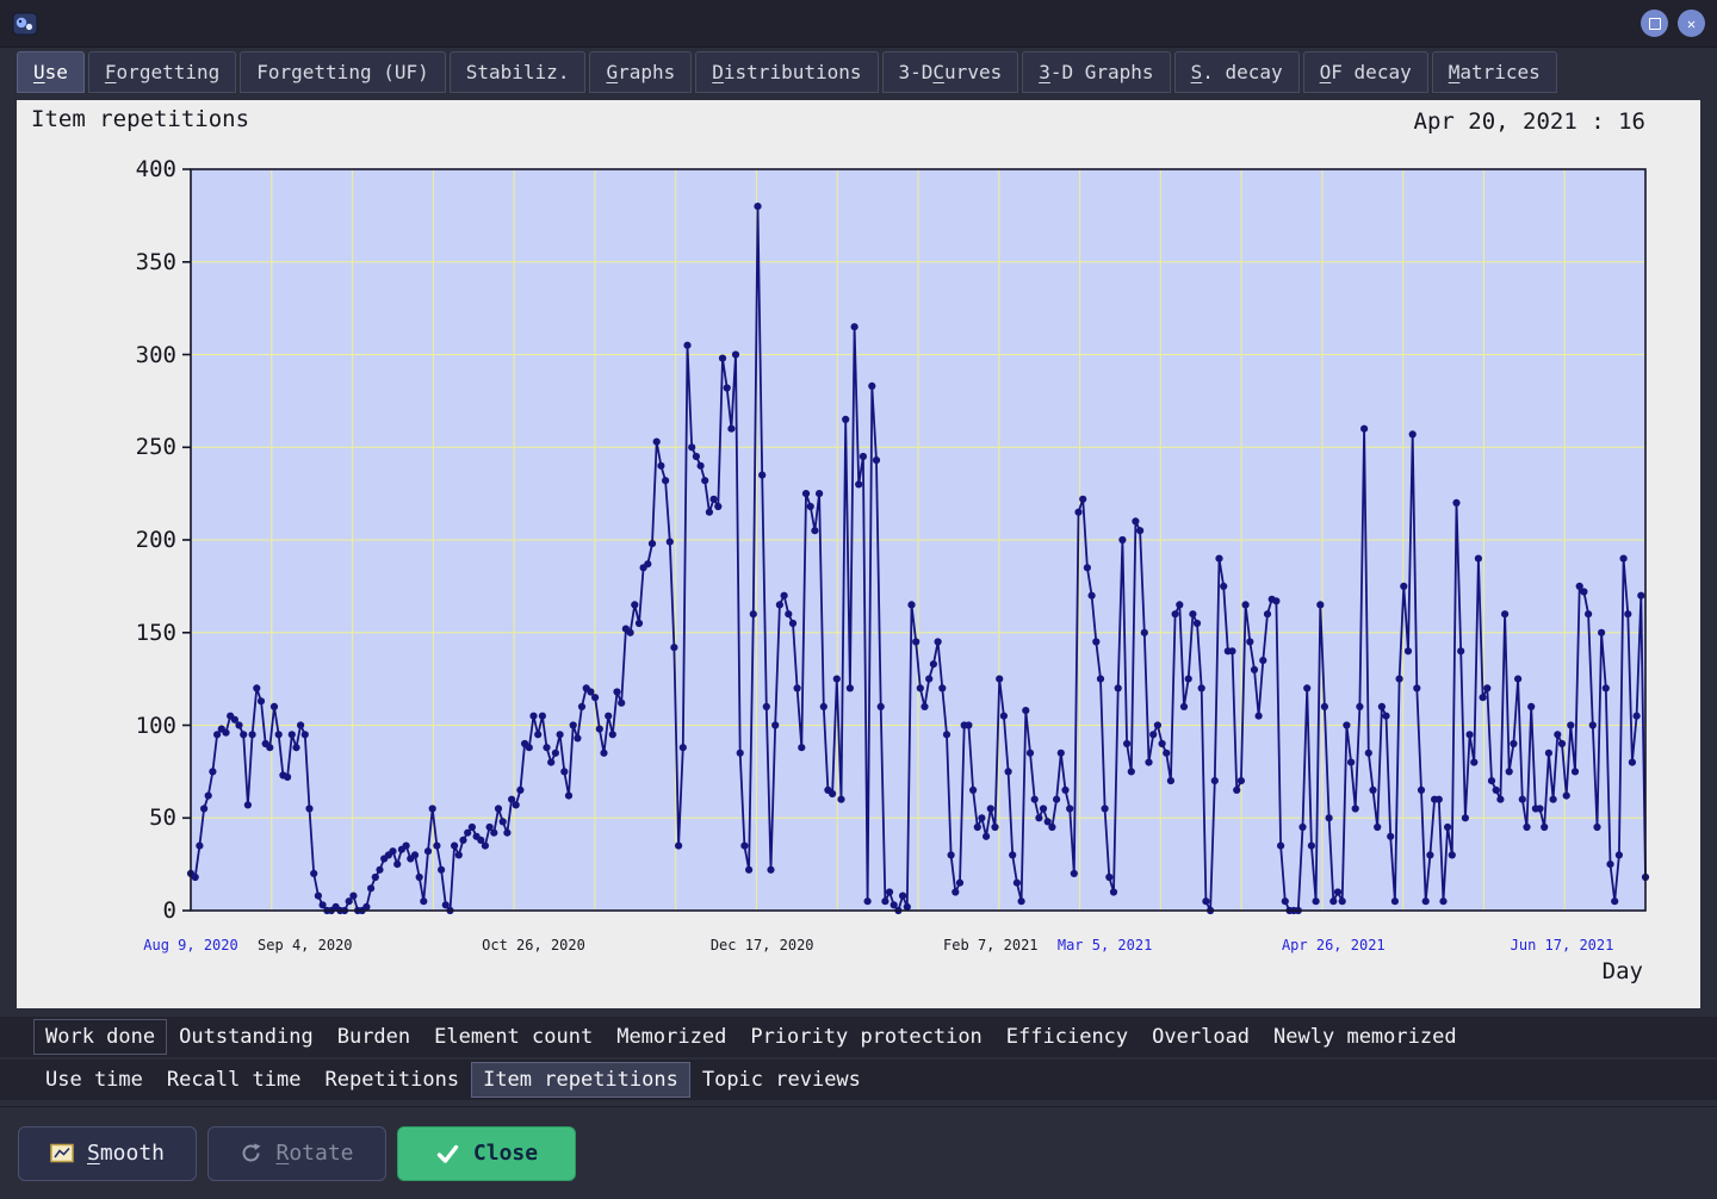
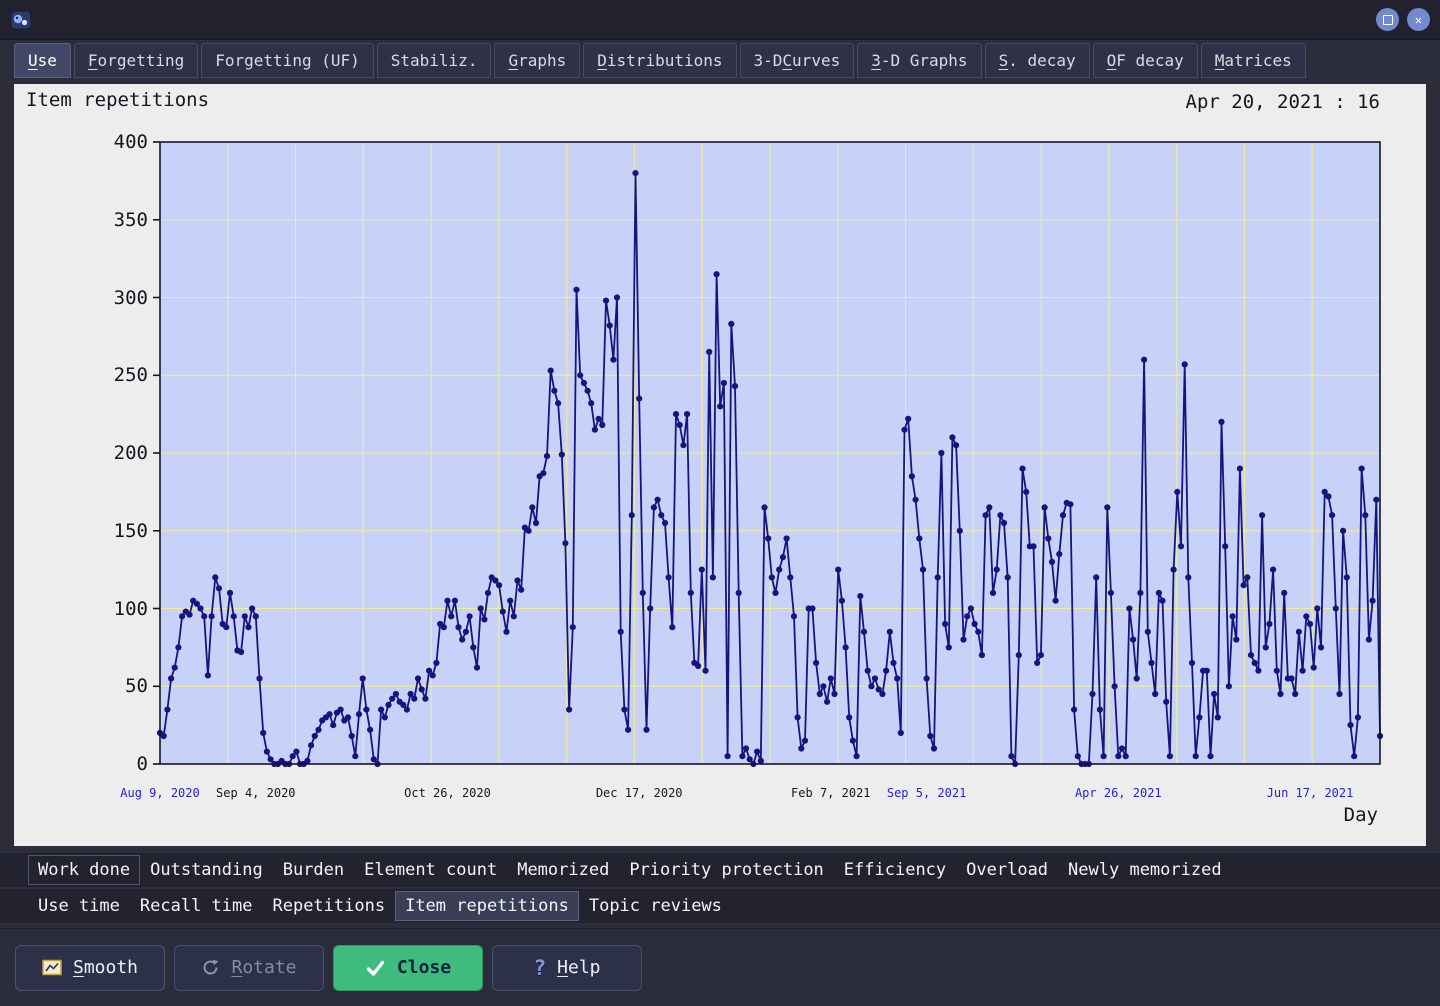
  ✕
  U
  se
  F
  orgetting
  Forgetting (UF)
  Stabiliz.
  G
  raphs
  D
  istributions
  3-D
  C
  urves
  3
  -D Graphs
  S
  . decay
  O
  F decay
  M
  atrices
  Item repetitions
  Apr 20, 2021 : 16
  0
  50
  100
  150
  200
  250
  300
  350
  400
  Aug 9, 2020
  Sep 4, 2020
  Oct 26, 2020
  Dec 17, 2020
  Feb 7, 2021
- Mar 5, 2021
+ Sep 5, 2021
  Apr 26, 2021
  Jun 17, 2021
  Day
  Work done
  Outstanding
  Burden
  Element count
  Memorized
  Priority protection
  Efficiency
  Overload
  Newly memorized
  Use time
  Recall time
  Repetitions
  Item repetitions
  Topic reviews
  Smooth
  Rotate
  Close
+ ?
+ Help
